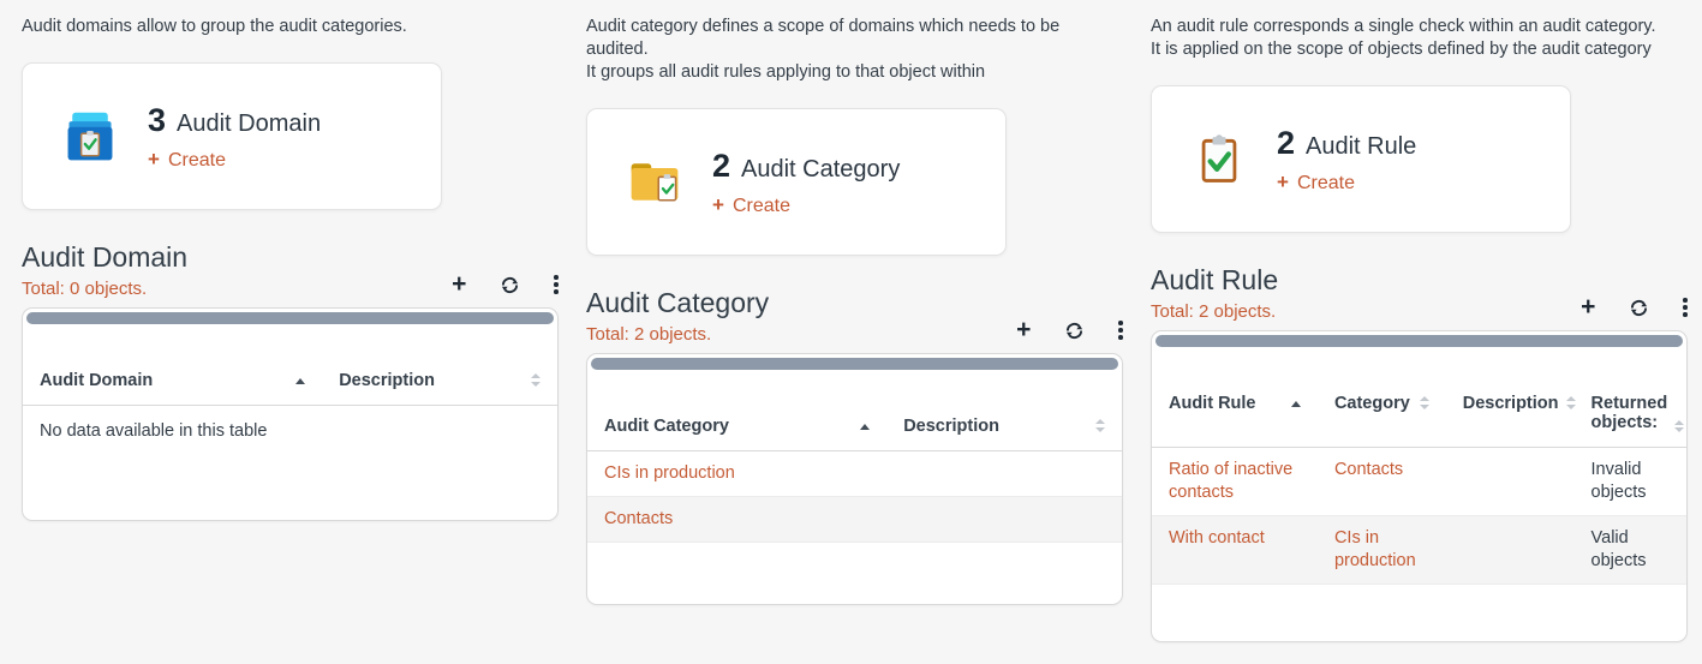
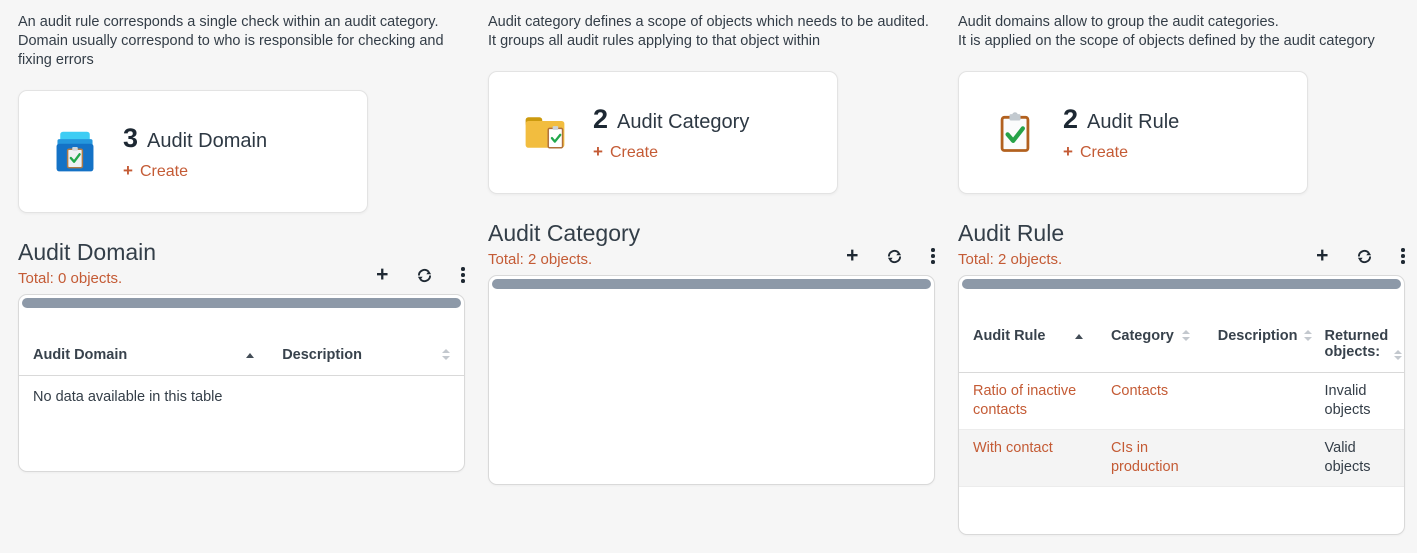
- Audit domains allow to group the audit categories.
+ An audit rule corresponds a single check within an audit category.
+ Domain usually correspond to who is responsible for checking and fixing errors
  3
  Audit Domain
  +
  Create
  Audit Domain
  Total: 0 objects.
  +
  Audit Domain	Description
  No data available in this table
- Audit category defines a scope of domains which needs to be audited.
+ Audit category defines a scope of objects which needs to be audited.
  It groups all audit rules applying to that object within
  2
  Audit Category
  +
  Create
  Audit Category
  Total: 2 objects.
  +
- Audit Category	Description
- CIs in production
- Contacts
- An audit rule corresponds a single check within an audit category.
+ Audit domains allow to group the audit categories.
  It is applied on the scope of objects defined by the audit category
  2
  Audit Rule
  +
  Create
  Audit Rule
  Total: 2 objects.
  +
  Audit Rule	Category	Description	Returned objects:
  Ratio of inactive contacts	Contacts		Invalid objects
  With contact	CIs in production		Valid objects
